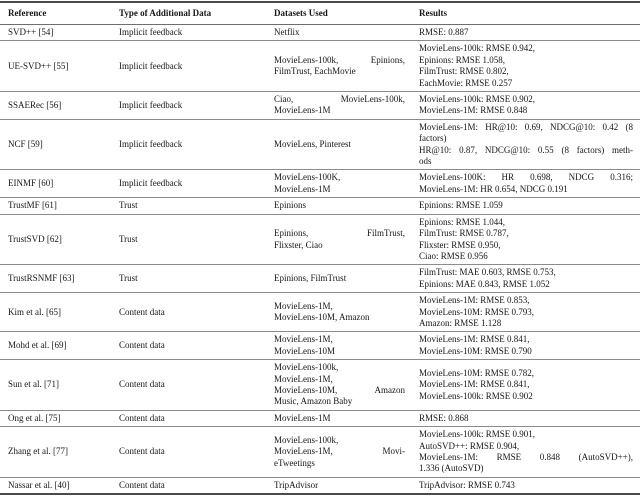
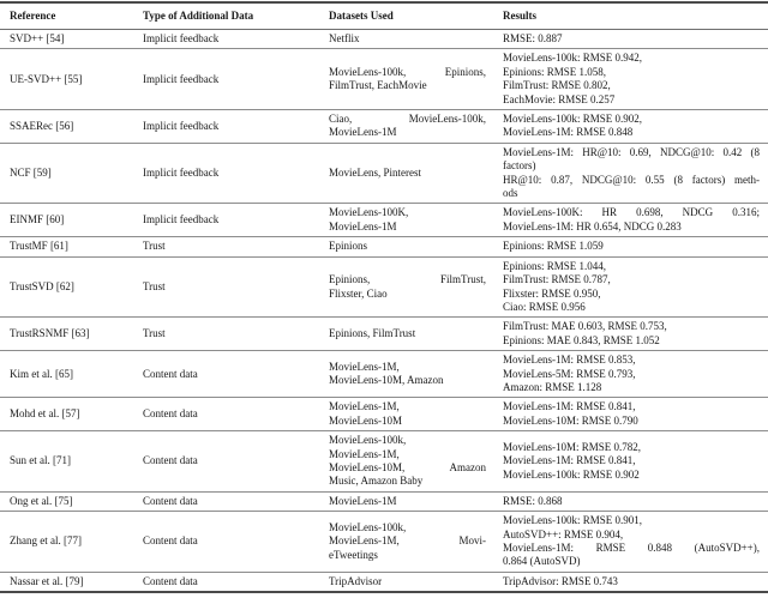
  Reference	Type of Additional Data	Datasets Used	Results
  SVD++ [54]	Implicit feedback	Netflix	RMSE: 0.887
  UE-SVD++ [55]	Implicit feedback	MovieLens-100k, Epinions,FilmTrust, EachMovie	MovieLens-100k: RMSE 0.942,Epinions: RMSE 1.058,FilmTrust: RMSE 0.802,EachMovie: RMSE 0.257
  SSAERec [56]	Implicit feedback	Ciao, MovieLens-100k,MovieLens-1M	MovieLens-100k: RMSE 0.902,MovieLens-1M: RMSE 0.848
  NCF [59]	Implicit feedback	MovieLens, Pinterest	MovieLens-1M: HR@10: 0.69, NDCG@10: 0.42 (8factors)HR@10: 0.87, NDCG@10: 0.55 (8 factors) meth-ods
- EINMF [60]	Implicit feedback	MovieLens-100K,MovieLens-1M	MovieLens-100K: HR 0.698, NDCG 0.316;MovieLens-1M: HR 0.654, NDCG 0.191
+ EINMF [60]	Implicit feedback	MovieLens-100K,MovieLens-1M	MovieLens-100K: HR 0.698, NDCG 0.316;MovieLens-1M: HR 0.654, NDCG 0.283
  TrustMF [61]	Trust	Epinions	Epinions: RMSE 1.059
  TrustSVD [62]	Trust	Epinions, FilmTrust,Flixster, Ciao	Epinions: RMSE 1.044,FilmTrust: RMSE 0.787,Flixster: RMSE 0.950,Ciao: RMSE 0.956
  TrustRSNMF [63]	Trust	Epinions, FilmTrust	FilmTrust: MAE 0.603, RMSE 0.753,Epinions: MAE 0.843, RMSE 1.052
- Kim et al. [65]	Content data	MovieLens-1M,MovieLens-10M, Amazon	MovieLens-1M: RMSE 0.853,MovieLens-10M: RMSE 0.793,Amazon: RMSE 1.128
+ Kim et al. [65]	Content data	MovieLens-1M,MovieLens-10M, Amazon	MovieLens-1M: RMSE 0.853,MovieLens-5M: RMSE 0.793,Amazon: RMSE 1.128
- Mohd et al. [69]	Content data	MovieLens-1M,MovieLens-10M	MovieLens-1M: RMSE 0.841,MovieLens-10M: RMSE 0.790
+ Mohd et al. [57]	Content data	MovieLens-1M,MovieLens-10M	MovieLens-1M: RMSE 0.841,MovieLens-10M: RMSE 0.790
  Sun et al. [71]	Content data	MovieLens-100k,MovieLens-1M,MovieLens-10M, AmazonMusic, Amazon Baby	MovieLens-10M: RMSE 0.782,MovieLens-1M: RMSE 0.841,MovieLens-100k: RMSE 0.902
  Ong et al. [75]	Content data	MovieLens-1M	RMSE: 0.868
- Zhang et al. [77]	Content data	MovieLens-100k,MovieLens-1M, Movi-eTweetings	MovieLens-100k: RMSE 0.901,AutoSVD++: RMSE 0.904,MovieLens-1M: RMSE 0.848 (AutoSVD++),1.336 (AutoSVD)
+ Zhang et al. [77]	Content data	MovieLens-100k,MovieLens-1M, Movi-eTweetings	MovieLens-100k: RMSE 0.901,AutoSVD++: RMSE 0.904,MovieLens-1M: RMSE 0.848 (AutoSVD++),0.864 (AutoSVD)
- Nassar et al. [40]	Content data	TripAdvisor	TripAdvisor: RMSE 0.743
+ Nassar et al. [79]	Content data	TripAdvisor	TripAdvisor: RMSE 0.743
